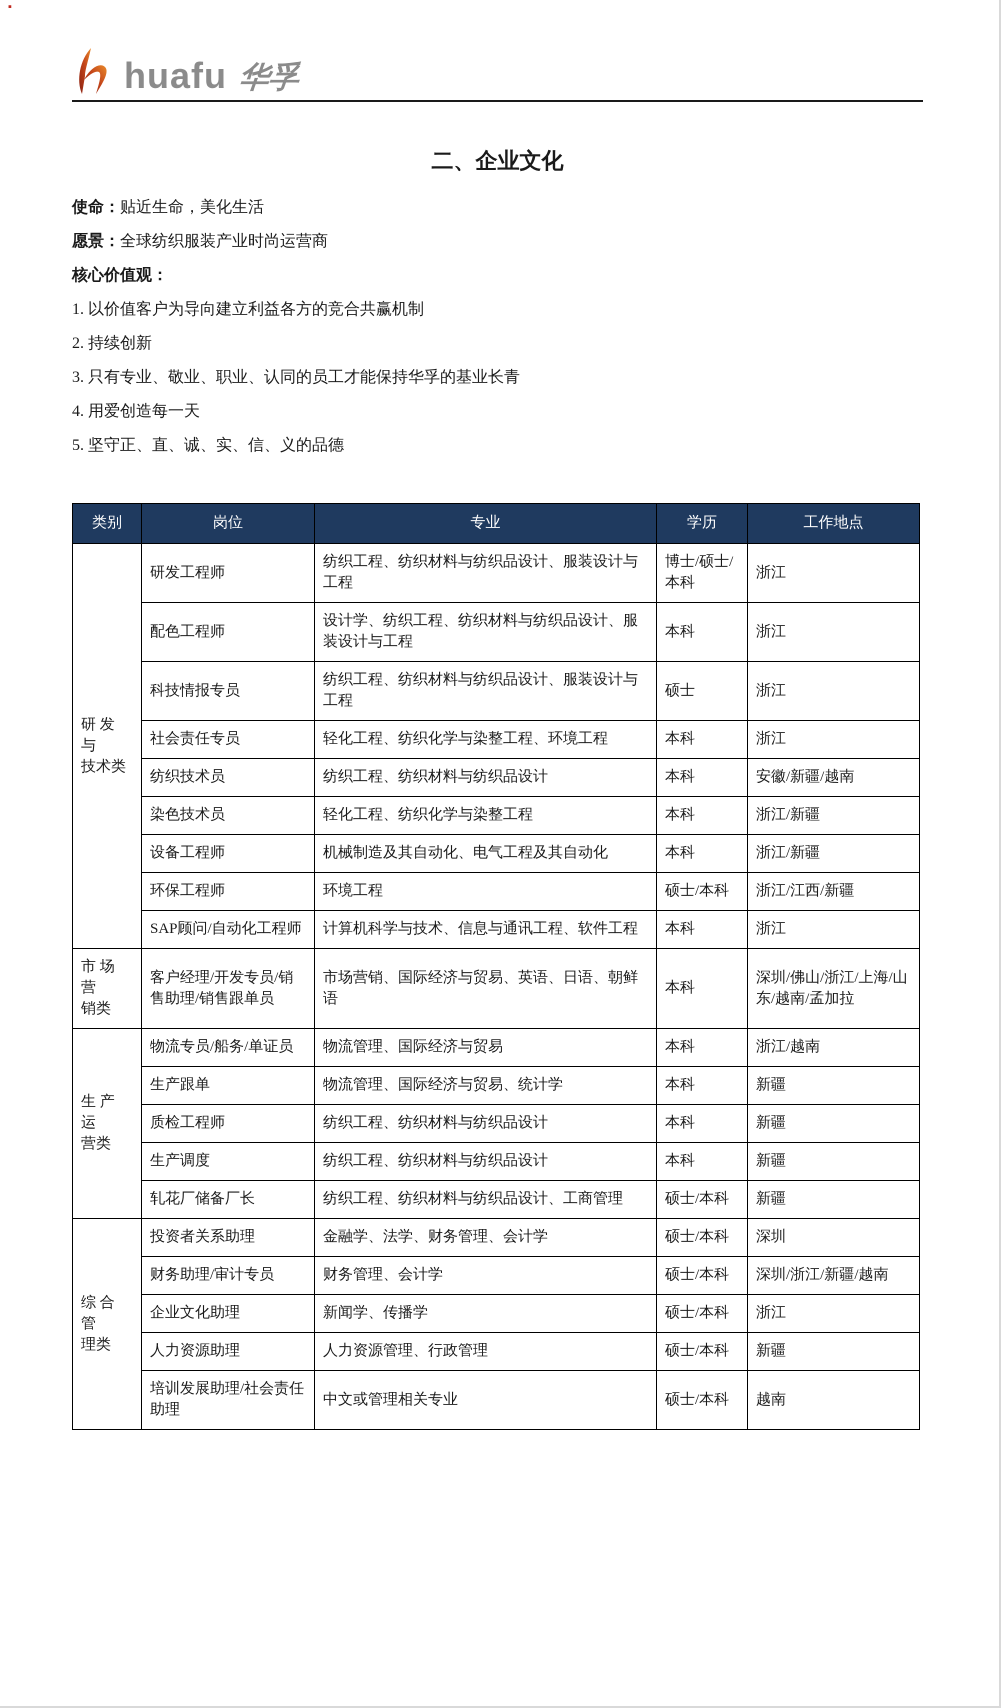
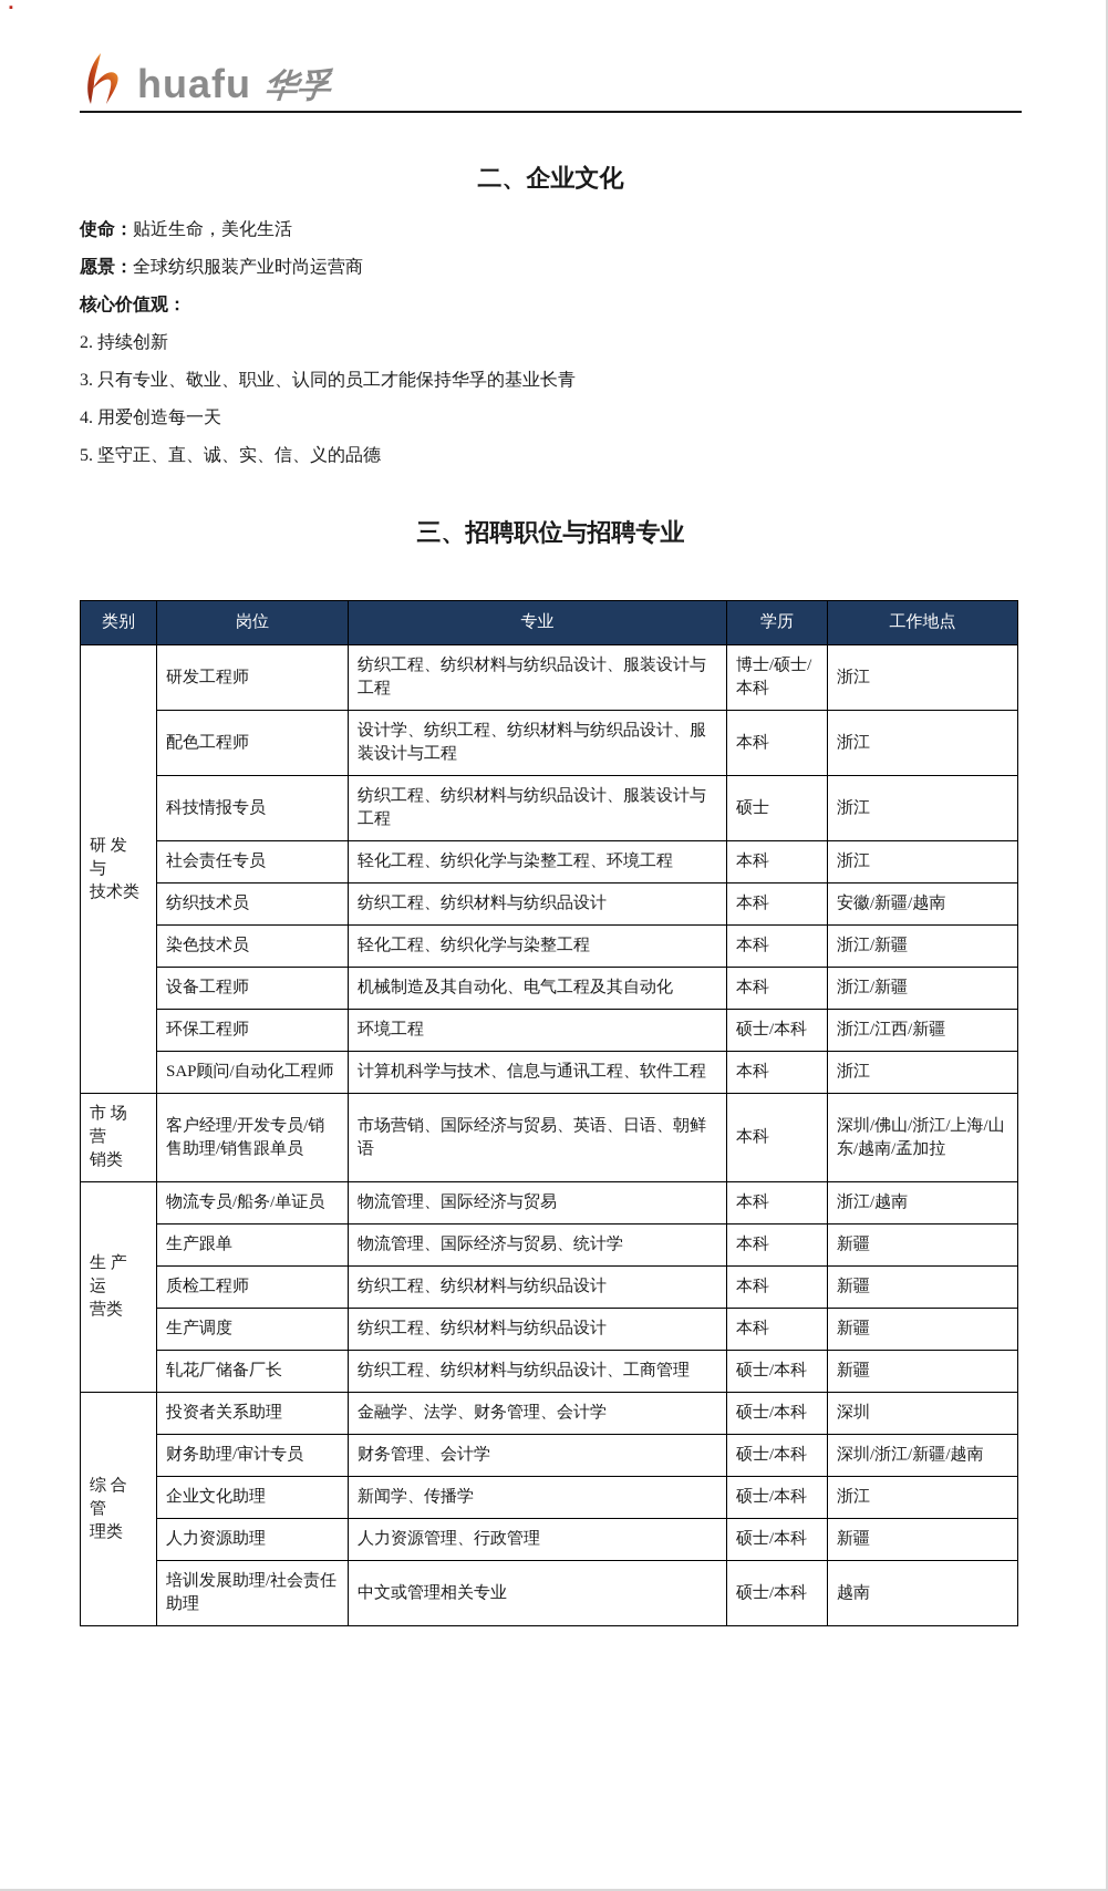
  ▪
  huafu
  二、企业文化
  使命：贴近生命，美化生活
  愿景：全球纺织服装产业时尚运营商
  核心价值观：
- 1. 以价值客户为导向建立利益各方的竞合共赢机制
  2. 持续创新
  3. 只有专业、敬业、职业、认同的员工才能保持华孚的基业长青
  4. 用爱创造每一天
  5. 坚守正、直、诚、实、信、义的品德
+ 三、招聘职位与招聘专业
  类别	岗位	专业	学历	工作地点
  研 发 与 技术类	研发工程师	纺织工程、纺织材料与纺织品设计、服装设计与工程	博士/硕士/本科	浙江
  配色工程师	设计学、纺织工程、纺织材料与纺织品设计、服装设计与工程	本科	浙江
  科技情报专员	纺织工程、纺织材料与纺织品设计、服装设计与工程	硕士	浙江
  社会责任专员	轻化工程、纺织化学与染整工程、环境工程	本科	浙江
  纺织技术员	纺织工程、纺织材料与纺织品设计	本科	安徽/新疆/越南
  染色技术员	轻化工程、纺织化学与染整工程	本科	浙江/新疆
  设备工程师	机械制造及其自动化、电气工程及其自动化	本科	浙江/新疆
  环保工程师	环境工程	硕士/本科	浙江/江西/新疆
  SAP顾问/自动化工程师	计算机科学与技术、信息与通讯工程、软件工程	本科	浙江
  市 场 营 销类	客户经理/开发专员/销售助理/销售跟单员	市场营销、国际经济与贸易、英语、日语、朝鲜语	本科	深圳/佛山/浙江/上海/山东/越南/孟加拉
  生 产 运 营类	物流专员/船务/单证员	物流管理、国际经济与贸易	本科	浙江/越南
  生产跟单	物流管理、国际经济与贸易、统计学	本科	新疆
  质检工程师	纺织工程、纺织材料与纺织品设计	本科	新疆
  生产调度	纺织工程、纺织材料与纺织品设计	本科	新疆
  轧花厂储备厂长	纺织工程、纺织材料与纺织品设计、工商管理	硕士/本科	新疆
  综 合 管 理类	投资者关系助理	金融学、法学、财务管理、会计学	硕士/本科	深圳
  财务助理/审计专员	财务管理、会计学	硕士/本科	深圳/浙江/新疆/越南
  企业文化助理	新闻学、传播学	硕士/本科	浙江
  人力资源助理	人力资源管理、行政管理	硕士/本科	新疆
  培训发展助理/社会责任助理	中文或管理相关专业	硕士/本科	越南
